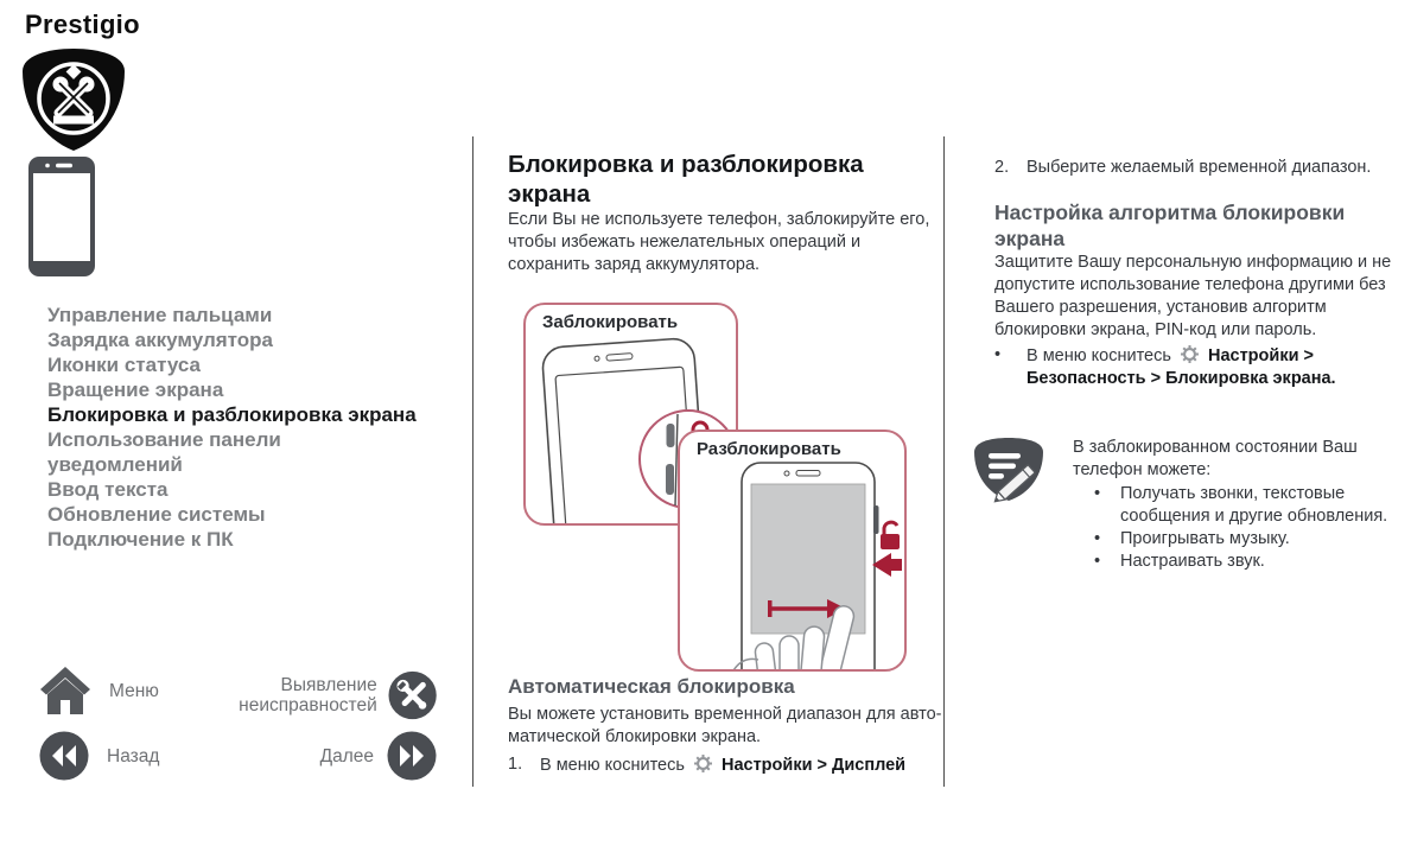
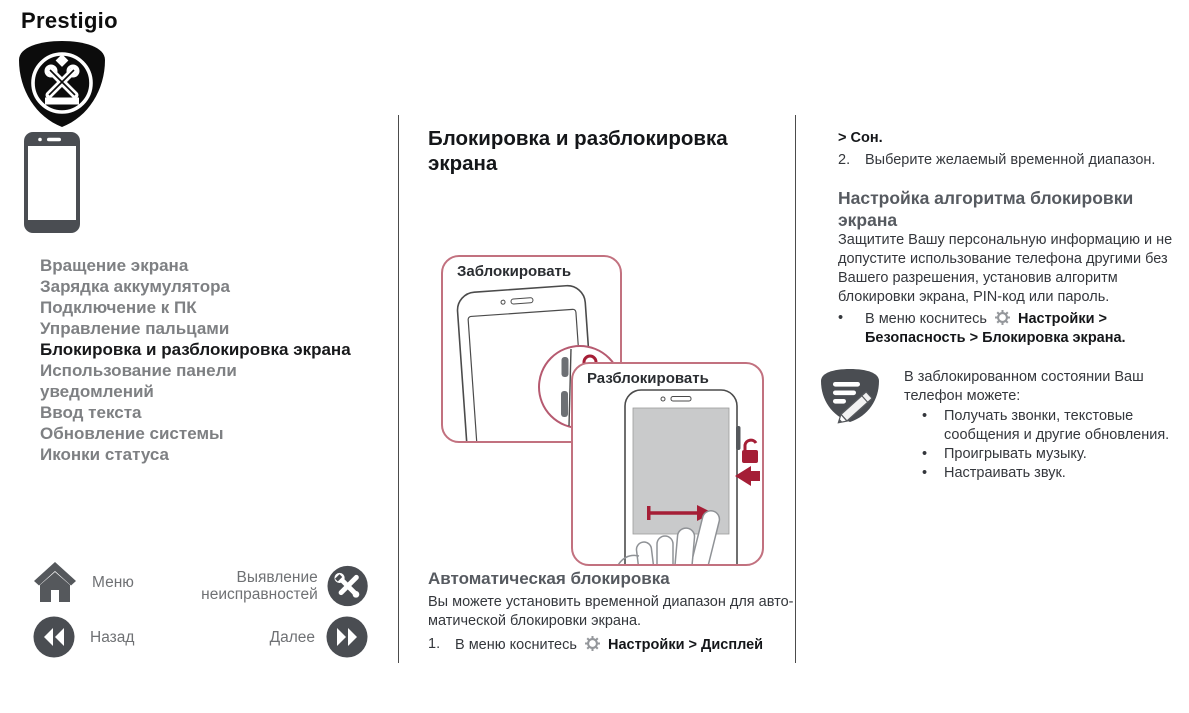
  Prestigio
- Управление пальцами
+ Вращение экрана
  Зарядка аккумулятора
- Иконки статуса
+ Подключение к ПК
- Вращение экрана
+ Управление пальцами
  Блокировка и разблокировка экрана
  Использование панели уведомлений
  Ввод текста
  Обновление системы
- Подключение к ПК
+ Иконки статуса
  Меню
  Выявление неисправностей
  Назад
  Далее
  Блокировка и разблокировка экрана
- Если Вы не используете телефон, заблокируйте его, чтобы избежать нежелательных операций и сохранить заряд аккумулятора.
  Заблокировать
  Разблокировать
  Автоматическая блокировка
  Вы можете установить временной диапазон для авто-матической блокировки экрана.
  1.
  В меню коснитесь Настройки > Дисплей
+ > Сон.
  2.
  Выберите желаемый временной диапазон.
  Настройка алгоритма блокировки экрана
  Защитите Вашу персональную информацию и не допустите использование телефона другими без Вашего разрешения, установив алгоритм блокировки экрана, PIN-код или пароль.
  •
  В меню коснитесь Настройки > Безопасность > Блокировка экрана.
  В заблокированном состоянии Ваш телефон можете:
  •
  Получать звонки, текстовые сообщения и другие обновления.
  •
  Проигрывать музыку.
  •
  Настраивать звук.
